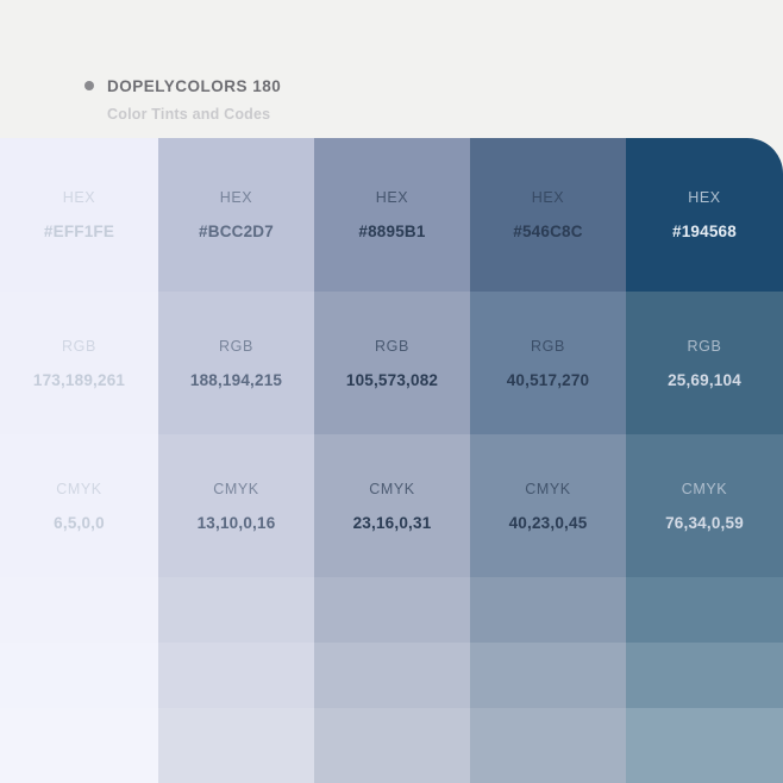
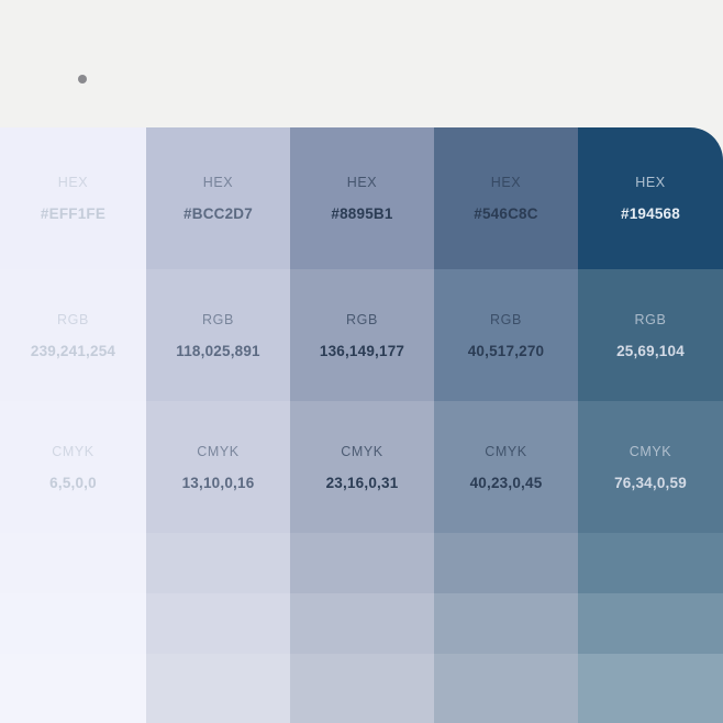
- DOPELYCOLORS 180
- Color Tints and Codes
  HEX
  #EFF1FE
  RGB
- 173,189,261
+ 239,241,254
  CMYK
  6,5,0,0
  HEX
  #BCC2D7
  RGB
- 188,194,215
+ 118,025,891
  CMYK
  13,10,0,16
  HEX
  #8895B1
  RGB
- 105,573,082
+ 136,149,177
  CMYK
  23,16,0,31
  HEX
  #546C8C
  RGB
  40,517,270
  CMYK
  40,23,0,45
  HEX
  #194568
  RGB
  25,69,104
  CMYK
  76,34,0,59
